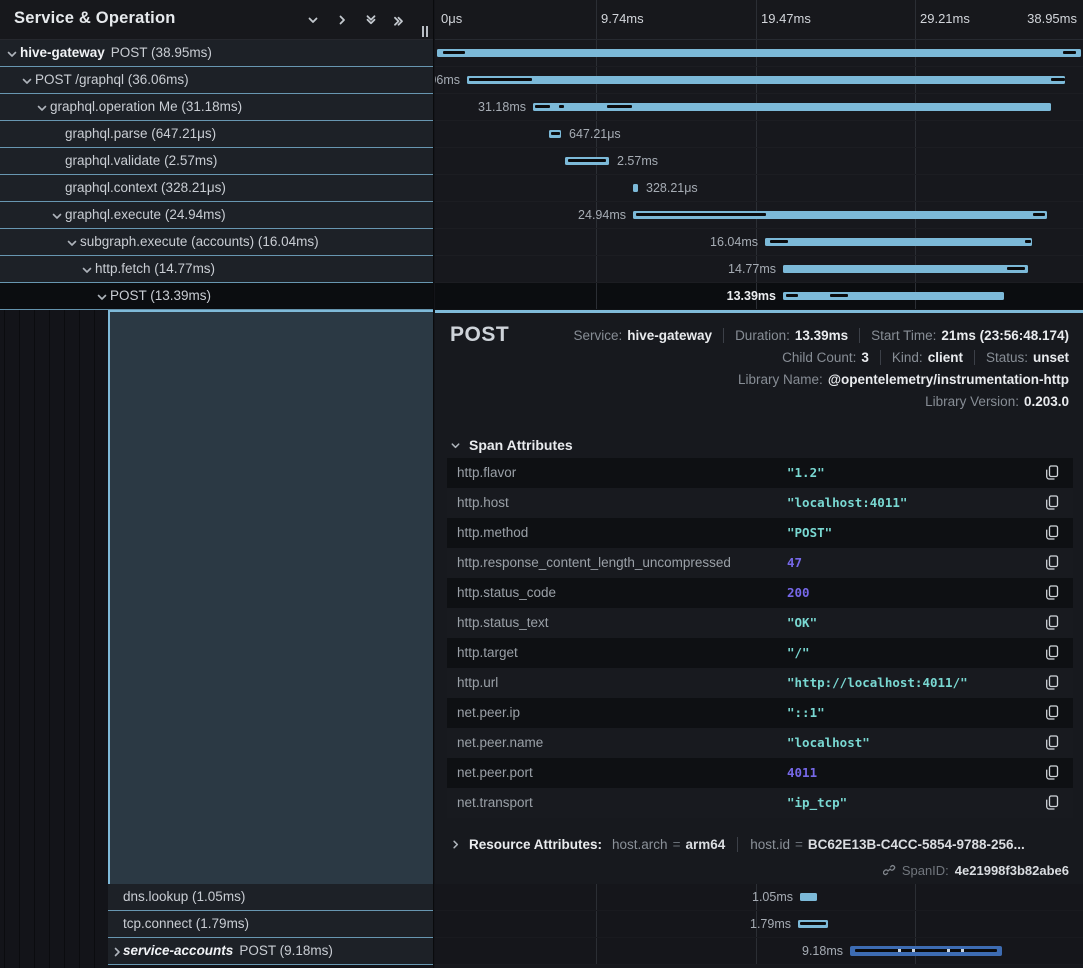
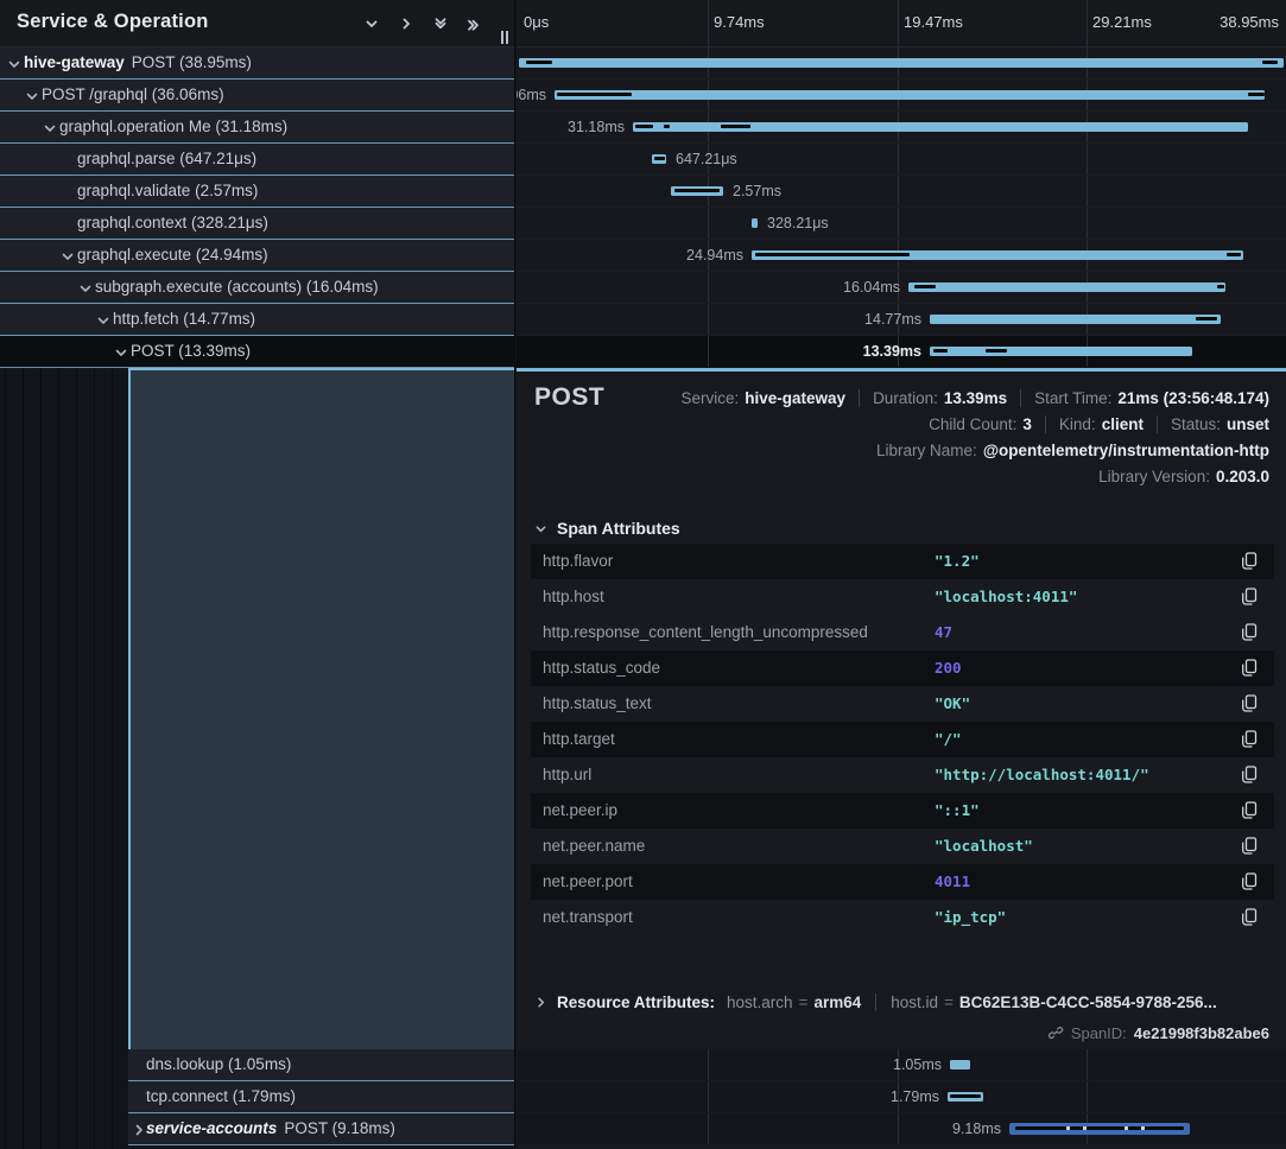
  Service & Operation
  hive-gateway POST (38.95ms)
  POST /graphql (36.06ms)
  graphql.operation Me (31.18ms)
  graphql.parse (647.21μs)
  graphql.validate (2.57ms)
  graphql.context (328.21μs)
  graphql.execute (24.94ms)
  subgraph.execute (accounts) (16.04ms)
  http.fetch (14.77ms)
  POST (13.39ms)
  dns.lookup (1.05ms)
  tcp.connect (1.79ms)
  service-accounts POST (9.18ms)
  0μs
  9.74ms
  19.47ms
  29.21ms
  38.95ms
  31.18ms
  647.21μs
  2.57ms
  328.21μs
  24.94ms
  16.04ms
  14.77ms
  13.39ms
  POST
  Service:
  hive-gateway
  Duration:
  13.39ms
  Start Time:
  21ms (23:56:48.174)
  Child Count:
  3
  Kind:
  client
  Status:
  unset
  Library Name:
  @opentelemetry/instrumentation-http
  Library Version:
  0.203.0
  Span Attributes
  http.flavor
  "1.2"
  http.host
  "localhost:4011"
- http.method
- "POST"
  http.response_content_length_uncompressed
  47
  http.status_code
  200
  http.status_text
  "OK"
  http.target
  "/"
  http.url
  "http://localhost:4011/"
  net.peer.ip
  "::1"
  net.peer.name
  "localhost"
  net.peer.port
  4011
  net.transport
  "ip_tcp"
  Resource Attributes:
  host.arch
  =
  arm64
  host.id
  =
  BC62E13B-C4CC-5854-9788-256...
  SpanID:
  4e21998f3b82abe6
  1.05ms
  1.79ms
  9.18ms
